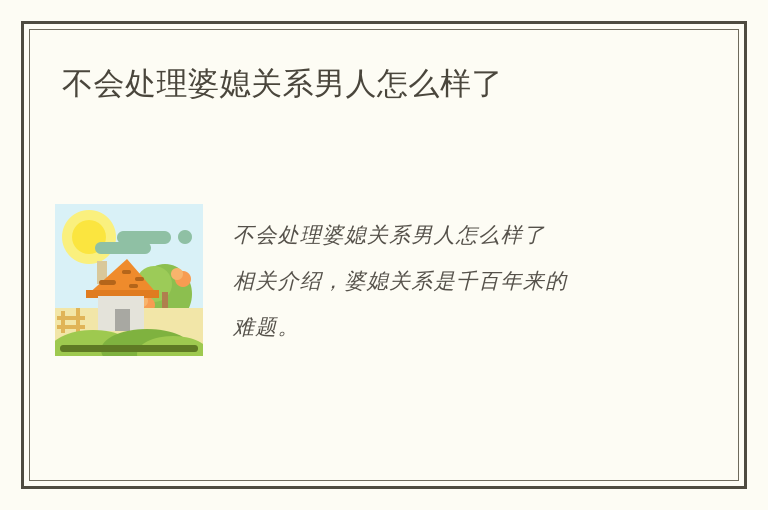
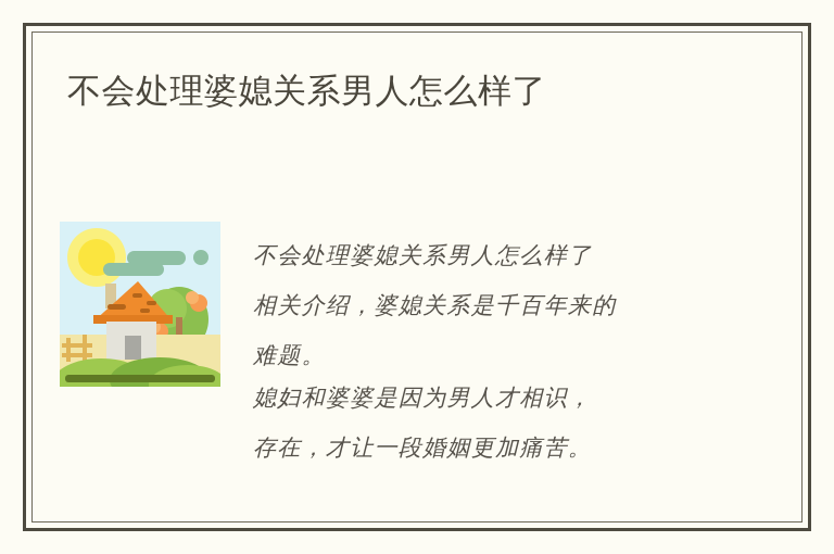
  不会处理婆媳关系男人怎么样了
  不会处理婆媳关系男人怎么样了
  相关介绍，婆媳关系是千百年来的
  难题。
+ 媳妇和婆婆是因为男人才相识，
+ 存在，才让一段婚姻更加痛苦。
